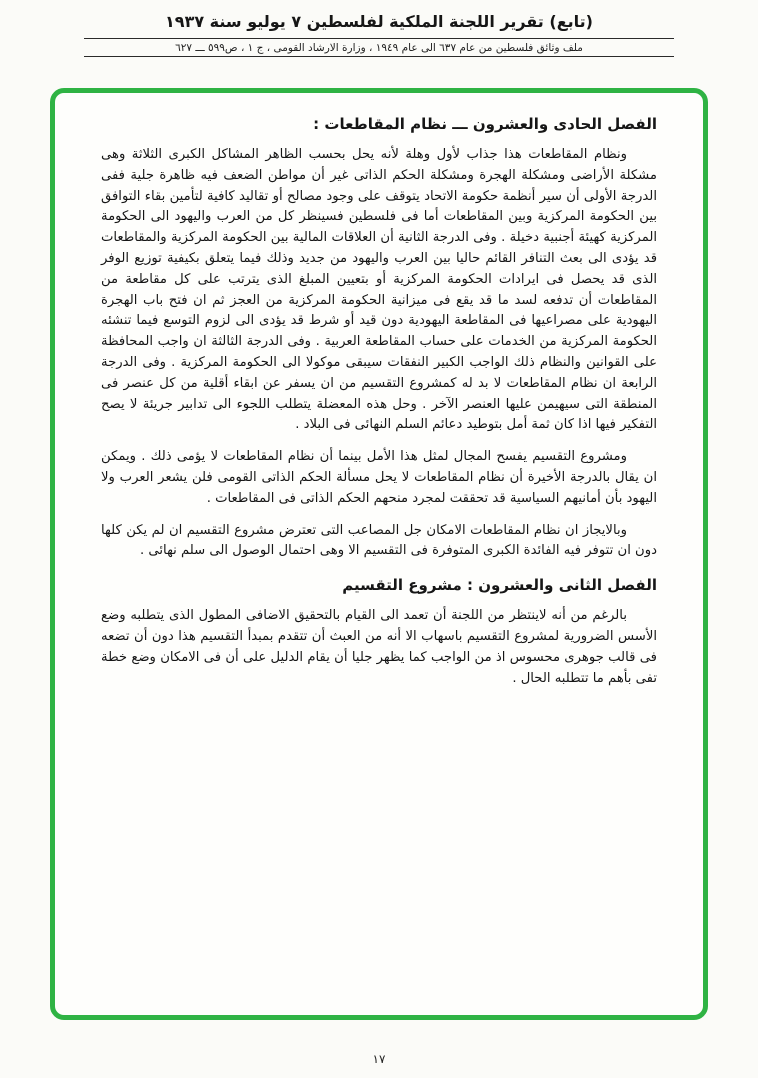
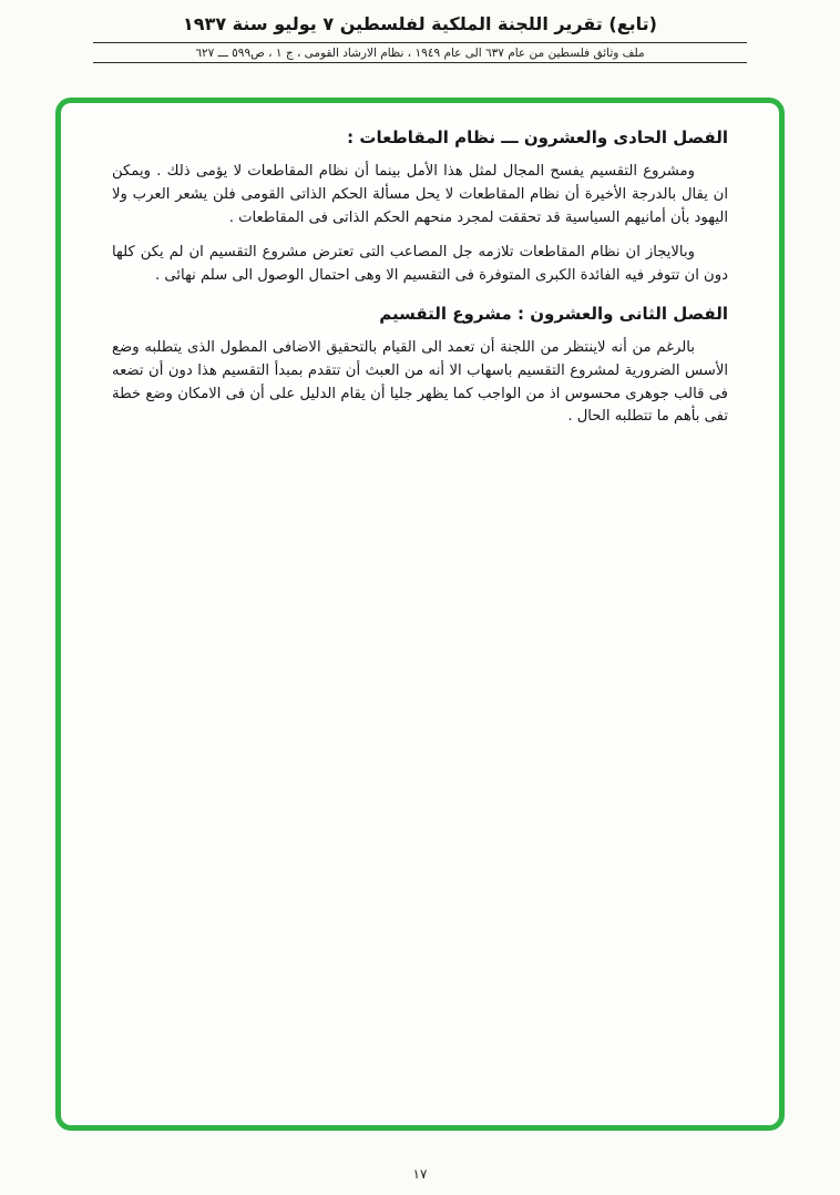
  (تابع) تقرير اللجنة الملكية لفلسطين ٧ يوليو سنة ١٩٣٧
- ملف وثائق فلسطين من عام ٦٣٧ الى عام ١٩٤٩ ، وزارة الارشاد القومى ، ج ١ ، ص٥٩٩ ـــ ٦٢٧
+ ملف وثائق فلسطين من عام ٦٣٧ الى عام ١٩٤٩ ، نظام الارشاد القومى ، ج ١ ، ص٥٩٩ ـــ ٦٢٧
  الفصل الحادى والعشرون ـــ نظام المقاطعات :
- ونظام المقاطعات هذا جذاب لأول وهلة لأنه يحل بحسب الظاهر المشاكل الكبرى الثلاثة وهى مشكلة الأراضى ومشكلة الهجرة ومشكلة الحكم الذاتى غير أن مواطن الضعف فيه ظاهرة جلية ففى الدرجة الأولى أن سير أنظمة حكومة الاتحاد يتوقف على وجود مصالح أو تقاليد كافية لتأمين بقاء التوافق بين الحكومة المركزية وبين المقاطعات أما فى فلسطين فسينظر كل من العرب واليهود الى الحكومة المركزية كهيئة أجنبية دخيلة . وفى الدرجة الثانية أن العلاقات المالية بين الحكومة المركزية والمقاطعات قد يؤدى الى بعث التنافر القائم حاليا بين العرب واليهود من جديد وذلك فيما يتعلق بكيفية توزيع الوفر الذى قد يحصل فى ايرادات الحكومة المركزية أو بتعيين المبلغ الذى يترتب على كل مقاطعة من المقاطعات أن تدفعه لسد ما قد يقع فى ميزانية الحكومة المركزية من العجز ثم ان فتح باب الهجرة اليهودية على مصراعيها فى المقاطعة اليهودية دون قيد أو شرط قد يؤدى الى لزوم التوسع فيما تنشئه الحكومة المركزية من الخدمات على حساب المقاطعة العربية . وفى الدرجة الثالثة ان واجب المحافظة على القوانين والنظام ذلك الواجب الكبير النفقات سيبقى موكولا الى الحكومة المركزية . وفى الدرجة الرابعة ان نظام المقاطعات لا بد له كمشروع التقسيم من ان يسفر عن ابقاء أقلية من كل عنصر فى المنطقة التى سيهيمن عليها العنصر الآخر . وحل هذه المعضلة يتطلب اللجوء الى تدابير جريئة لا يصح التفكير فيها اذا كان ثمة أمل بتوطيد دعائم السلم النهائى فى البلاد .
  ومشروع التقسيم يفسح المجال لمثل هذا الأمل بينما أن نظام المقاطعات لا يؤمى ذلك . ويمكن ان يقال بالدرجة الأخيرة أن نظام المقاطعات لا يحل مسألة الحكم الذاتى القومى فلن يشعر العرب ولا اليهود بأن أمانيهم السياسية قد تحققت لمجرد منحهم الحكم الذاتى فى المقاطعات .
- وبالايجاز ان نظام المقاطعات الامكان جل المصاعب التى تعترض مشروع التقسيم ان لم يكن كلها دون ان تتوفر فيه الفائدة الكبرى المتوفرة فى التقسيم الا وهى احتمال الوصول الى سلم نهائى .
+ وبالايجاز ان نظام المقاطعات تلازمه جل المصاعب التى تعترض مشروع التقسيم ان لم يكن كلها دون ان تتوفر فيه الفائدة الكبرى المتوفرة فى التقسيم الا وهى احتمال الوصول الى سلم نهائى .
  الفصل الثانى والعشرون : مشروع التقسيم
  بالرغم من أنه لاينتظر من اللجنة أن تعمد الى القيام بالتحقيق الاضافى المطول الذى يتطلبه وضع الأسس الضرورية لمشروع التقسيم باسهاب الا أنه من العبث أن تتقدم بمبدأ التقسيم هذا دون أن تضعه فى قالب جوهرى محسوس اذ من الواجب كما يظهر جليا أن يقام الدليل على أن فى الامكان وضع خطة تفى بأهم ما تتطلبه الحال .
  ١٧
